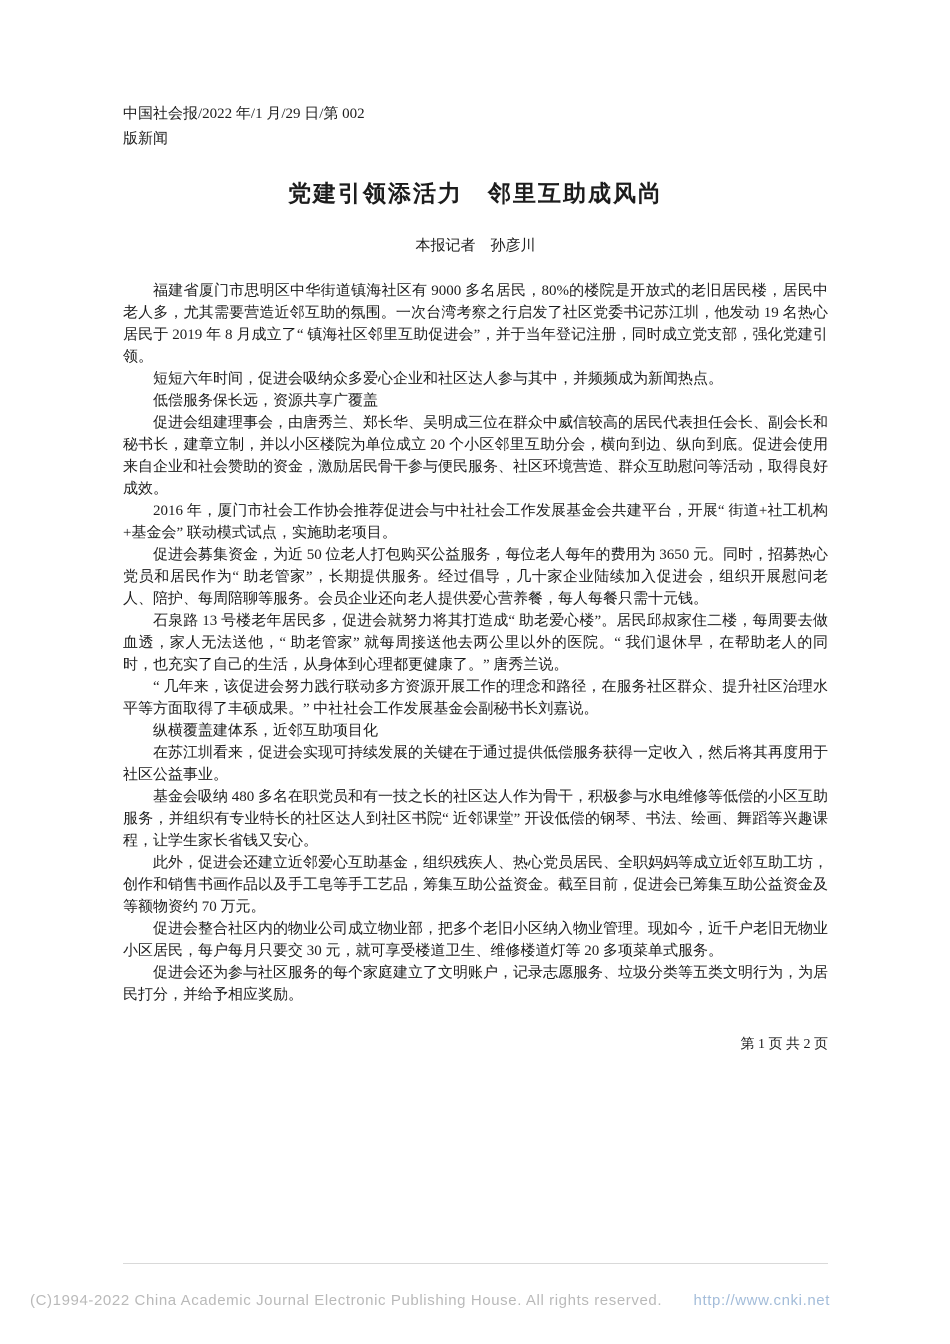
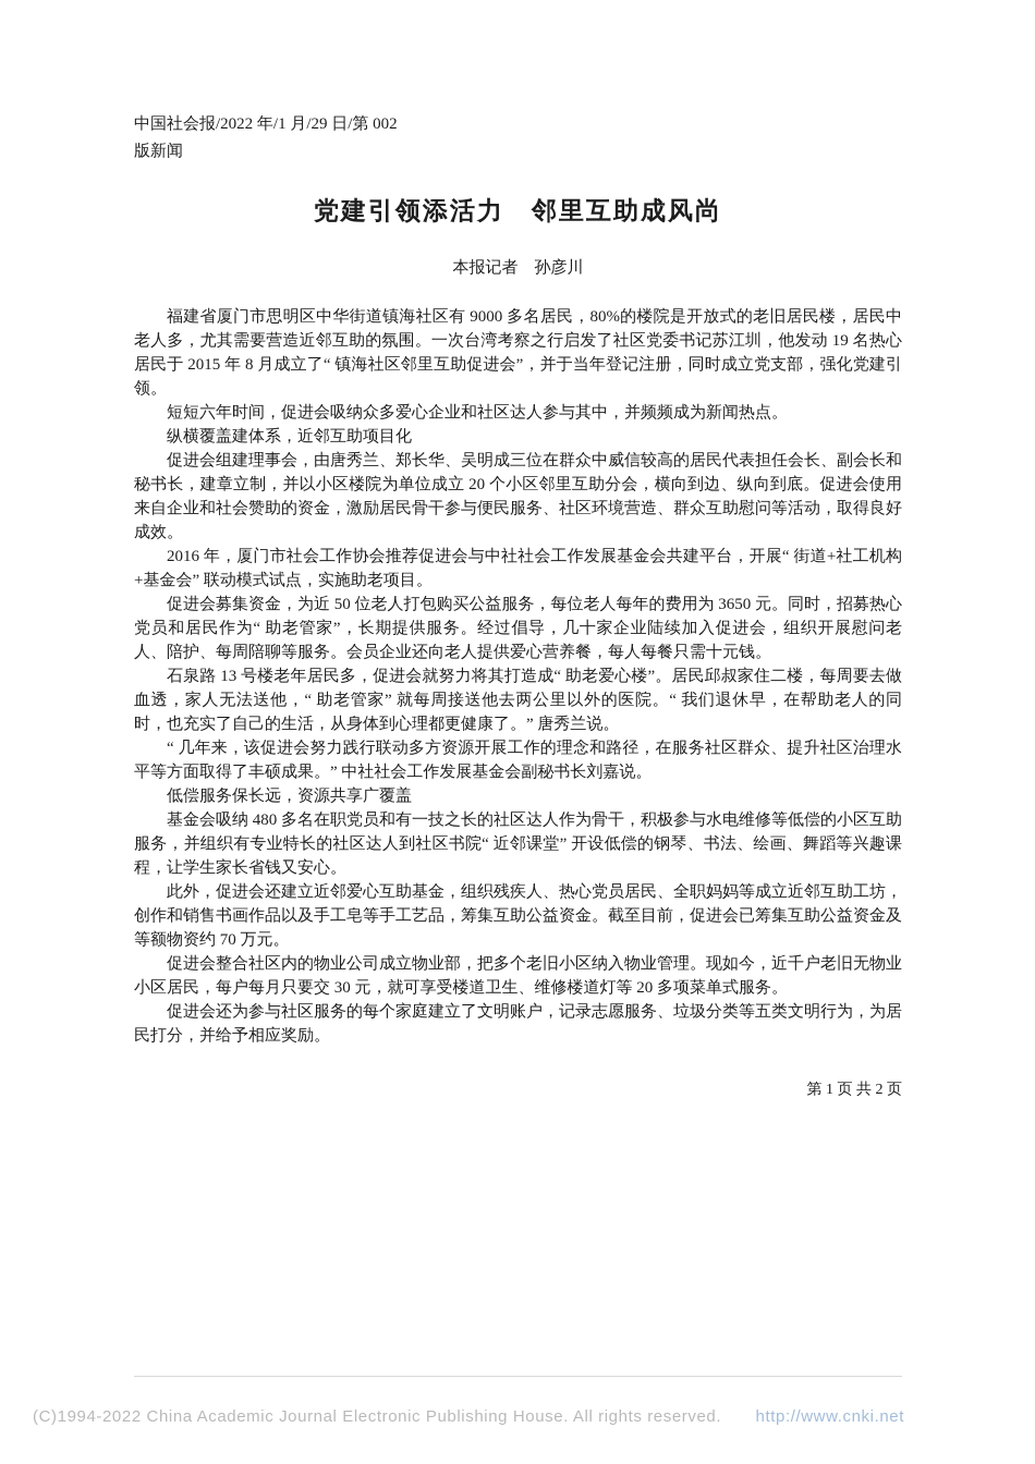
  中国社会报/2022 年/1 月/29 日/第 002
  版新闻
  党建引领添活力 邻里互助成风尚
  本报记者 孙彦川
- 福建省厦门市思明区中华街道镇海社区有 9000 多名居民，80%的楼院是开放式的老旧居民楼，居民中老人多，尤其需要营造近邻互助的氛围。一次台湾考察之行启发了社区党委书记苏江圳，他发动 19 名热心居民于 2019 年 8 月成立了“ 镇海社区邻里互助促进会”，并于当年登记注册，同时成立党支部，强化党建引领。
+ 福建省厦门市思明区中华街道镇海社区有 9000 多名居民，80%的楼院是开放式的老旧居民楼，居民中老人多，尤其需要营造近邻互助的氛围。一次台湾考察之行启发了社区党委书记苏江圳，他发动 19 名热心居民于 2015 年 8 月成立了“ 镇海社区邻里互助促进会”，并于当年登记注册，同时成立党支部，强化党建引领。
  短短六年时间，促进会吸纳众多爱心企业和社区达人参与其中，并频频成为新闻热点。
- 低偿服务保长远，资源共享广覆盖
+ 纵横覆盖建体系，近邻互助项目化
  促进会组建理事会，由唐秀兰、郑长华、吴明成三位在群众中威信较高的居民代表担任会长、副会长和秘书长，建章立制，并以小区楼院为单位成立 20 个小区邻里互助分会，横向到边、纵向到底。促进会使用来自企业和社会赞助的资金，激励居民骨干参与便民服务、社区环境营造、群众互助慰问等活动，取得良好成效。
  2016 年，厦门市社会工作协会推荐促进会与中社社会工作发展基金会共建平台，开展“ 街道+社工机构+基金会” 联动模式试点，实施助老项目。
  促进会募集资金，为近 50 位老人打包购买公益服务，每位老人每年的费用为 3650 元。同时，招募热心党员和居民作为“ 助老管家”，长期提供服务。经过倡导，几十家企业陆续加入促进会，组织开展慰问老人、陪护、每周陪聊等服务。会员企业还向老人提供爱心营养餐，每人每餐只需十元钱。
  石泉路 13 号楼老年居民多，促进会就努力将其打造成“ 助老爱心楼”。居民邱叔家住二楼，每周要去做血透，家人无法送他，“ 助老管家” 就每周接送他去两公里以外的医院。“ 我们退休早，在帮助老人的同时，也充实了自己的生活，从身体到心理都更健康了。” 唐秀兰说。
  “ 几年来，该促进会努力践行联动多方资源开展工作的理念和路径，在服务社区群众、提升社区治理水平等方面取得了丰硕成果。” 中社社会工作发展基金会副秘书长刘嘉说。
- 纵横覆盖建体系，近邻互助项目化
+ 低偿服务保长远，资源共享广覆盖
- 在苏江圳看来，促进会实现可持续发展的关键在于通过提供低偿服务获得一定收入，然后将其再度用于社区公益事业。
  基金会吸纳 480 多名在职党员和有一技之长的社区达人作为骨干，积极参与水电维修等低偿的小区互助服务，并组织有专业特长的社区达人到社区书院“ 近邻课堂” 开设低偿的钢琴、书法、绘画、舞蹈等兴趣课程，让学生家长省钱又安心。
  此外，促进会还建立近邻爱心互助基金，组织残疾人、热心党员居民、全职妈妈等成立近邻互助工坊，创作和销售书画作品以及手工皂等手工艺品，筹集互助公益资金。截至目前，促进会已筹集互助公益资金及等额物资约 70 万元。
  促进会整合社区内的物业公司成立物业部，把多个老旧小区纳入物业管理。现如今，近千户老旧无物业小区居民，每户每月只要交 30 元，就可享受楼道卫生、维修楼道灯等 20 多项菜单式服务。
  促进会还为参与社区服务的每个家庭建立了文明账户，记录志愿服务、垃圾分类等五类文明行为，为居民打分，并给予相应奖励。
  第 1 页 共 2 页
  (C)1994-2022 China Academic Journal Electronic Publishing House. All rights reserved.
  http://www.cnki.net
